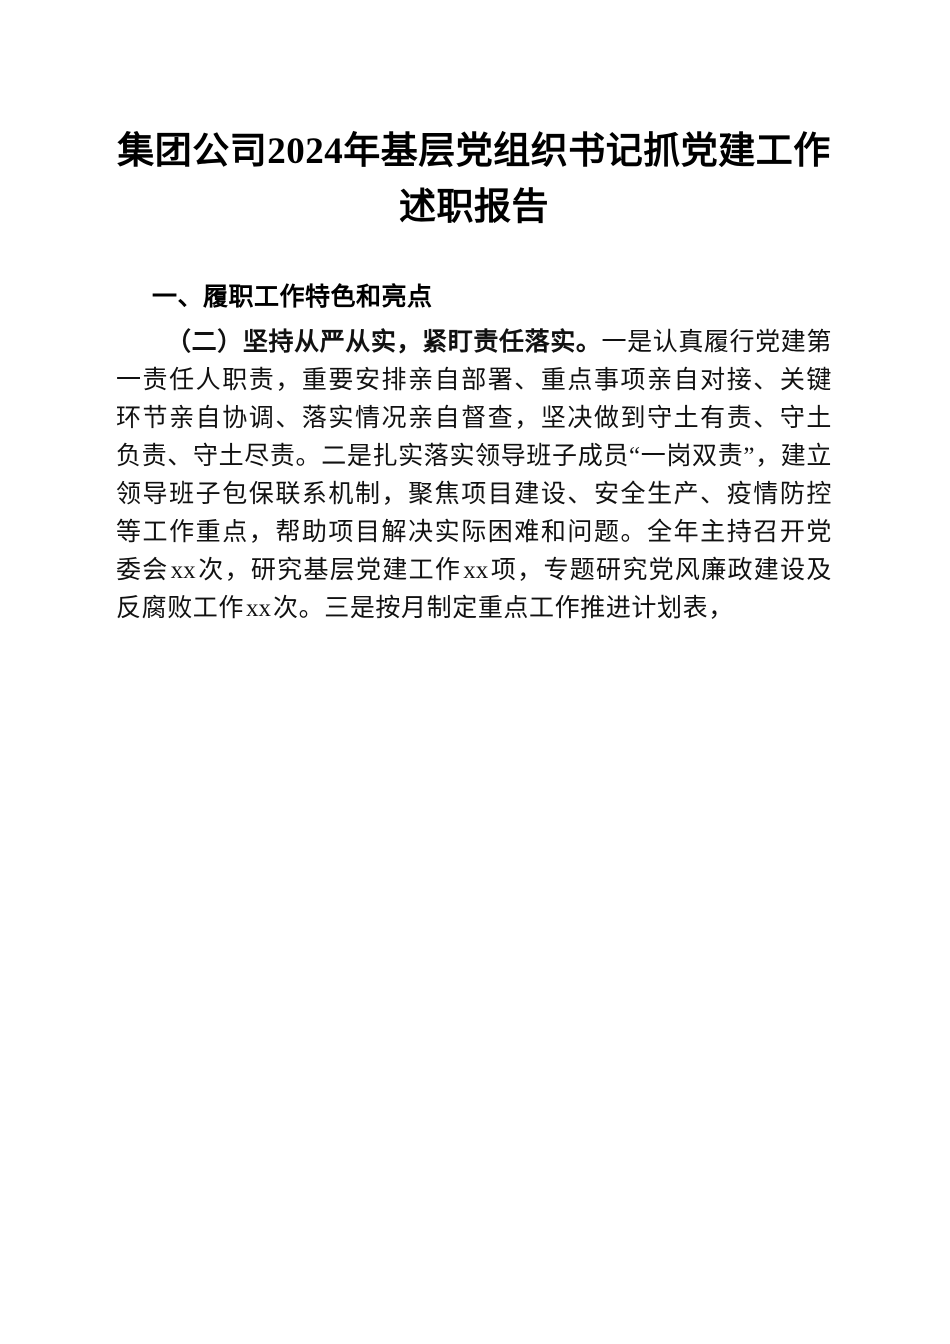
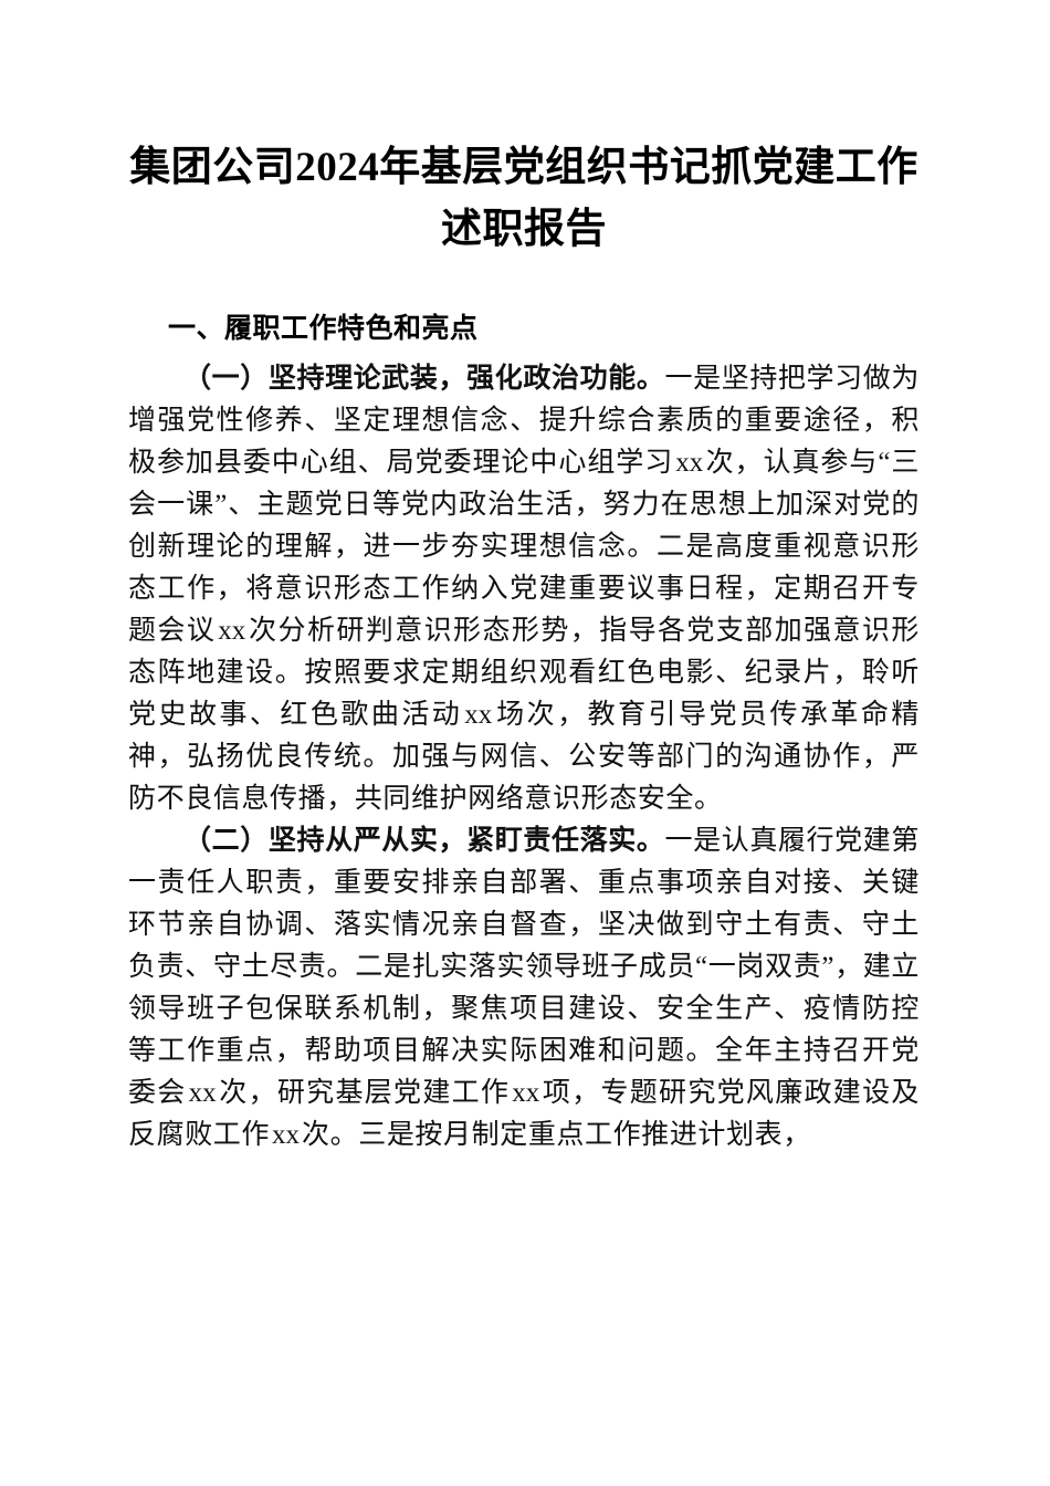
  集团公司2024年基层党组织书记抓党建工作
  述职报告
  一、履职工作特色和亮点
+ （一）坚持理论武装，强化政治功能。一是坚持把学习做为增强党性修养、坚定理想信念、提升综合素质的重要途径，积极参加县委中心组、局党委理论中心组学习xx次，认真参与“三会一课”、主题党日等党内政治生活，努力在思想上加深对党的创新理论的理解，进一步夯实理想信念。二是高度重视意识形态工作，将意识形态工作纳入党建重要议事日程，定期召开专题会议xx次分析研判意识形态形势，指导各党支部加强意识形态阵地建设。按照要求定期组织观看红色电影、纪录片，聆听党史故事、红色歌曲活动xx场次，教育引导党员传承革命精神，弘扬优良传统。加强与网信、公安等部门的沟通协作，严防不良信息传播，共同维护网络意识形态安全。
  （二）坚持从严从实，紧盯责任落实。一是认真履行党建第一责任人职责，重要安排亲自部署、重点事项亲自对接、关键环节亲自协调、落实情况亲自督查，坚决做到守土有责、守土负责、守土尽责。二是扎实落实领导班子成员“一岗双责”，建立领导班子包保联系机制，聚焦项目建设、安全生产、疫情防控等工作重点，帮助项目解决实际困难和问题。全年主持召开党委会xx次，研究基层党建工作xx项，专题研究党风廉政建设及反腐败工作xx次。三是按月制定重点工作推进计划表，
